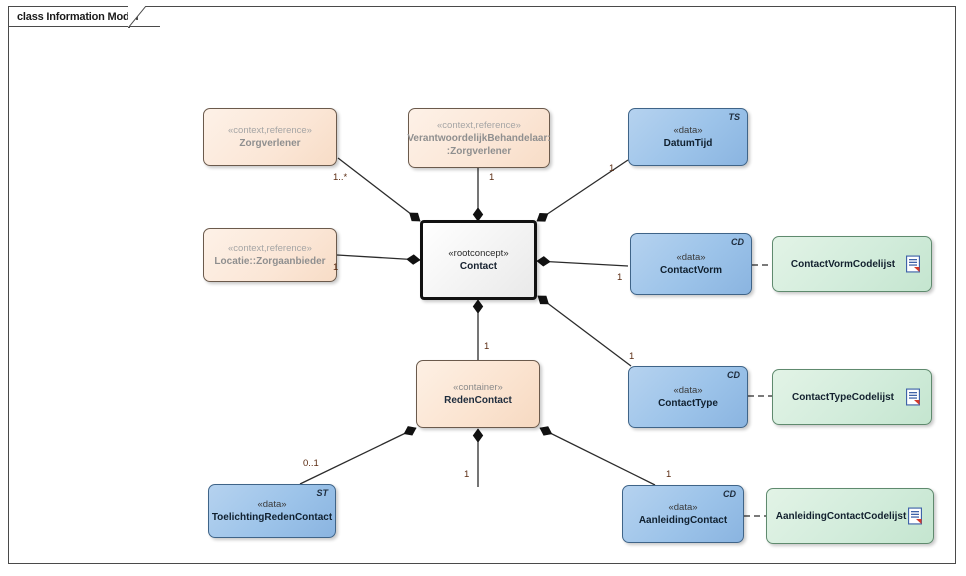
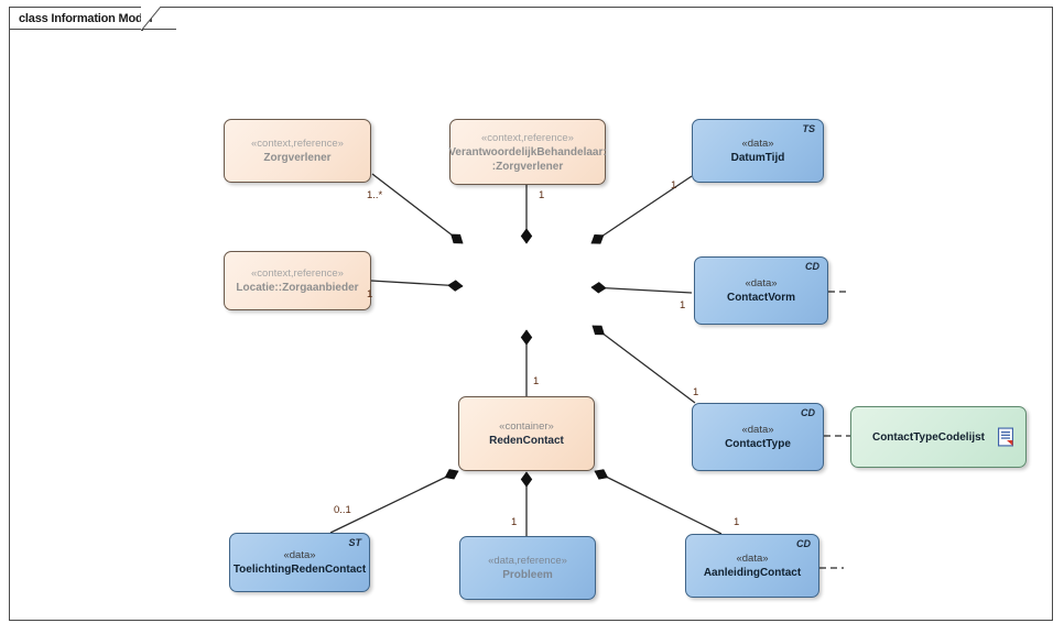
  class Information Mod
  «context,reference»
  Zorgverlener
  «context,reference»
  VerantwoordelijkBehandelaar:
  :Zorgverlener
  TS
  «data»
  DatumTijd
  «context,reference»
  Locatie::Zorgaanbieder
- «rootconcept»
- Contact
  CD
  «data»
  ContactVorm
- ContactVormCodelijst
  CD
  «data»
  ContactType
  ContactTypeCodelijst
  «container»
  RedenContact
  ST
  «data»
  ToelichtingRedenContact
+ «data,reference»
+ Probleem
  CD
  «data»
  AanleidingContact
- AanleidingContactCodelijst
  1..*
  1
  1
  1
  1
  1
  1
  0..1
  1
  1
